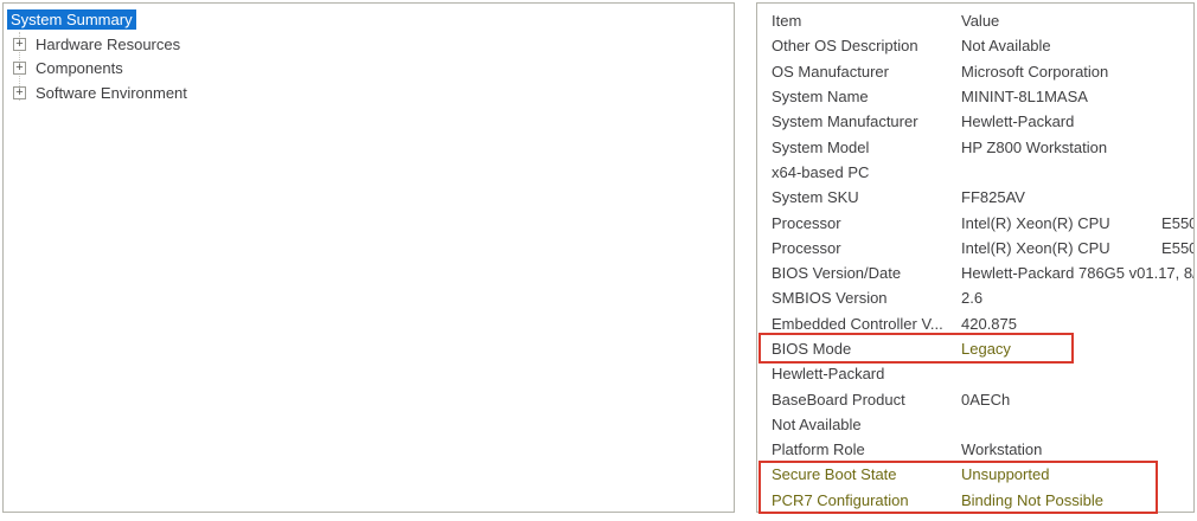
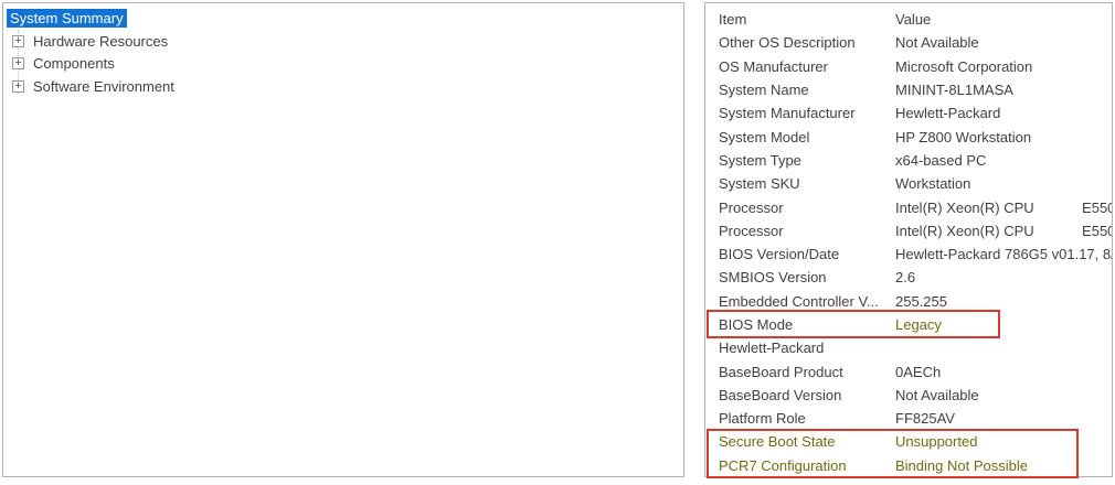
  System Summary
  +
  Hardware Resources
  +
  Components
  +
  Software Environment
  Item
  Value
  Other OS Description
  Not Available
  OS Manufacturer
  Microsoft Corporation
  System Name
  MININT-8L1MASA
  System Manufacturer
  Hewlett-Packard
  System Model
  HP Z800 Workstation
+ System Type
  x64-based PC
  System SKU
- FF825AV
+ Workstation
  Processor
  Intel(R) Xeon(R) CPU E550
  Processor
  Intel(R) Xeon(R) CPU E550
  BIOS Version/Date
  Hewlett-Packard 786G5 v01.17, 8
  SMBIOS Version
  2.6
  Embedded Controller V...
- 420.875
+ 255.255
  BIOS Mode
  Legacy
  Hewlett-Packard
  BaseBoard Product
  0AECh
+ BaseBoard Version
  Not Available
  Platform Role
- Workstation
+ FF825AV
  Secure Boot State
  Unsupported
  PCR7 Configuration
  Binding Not Possible
